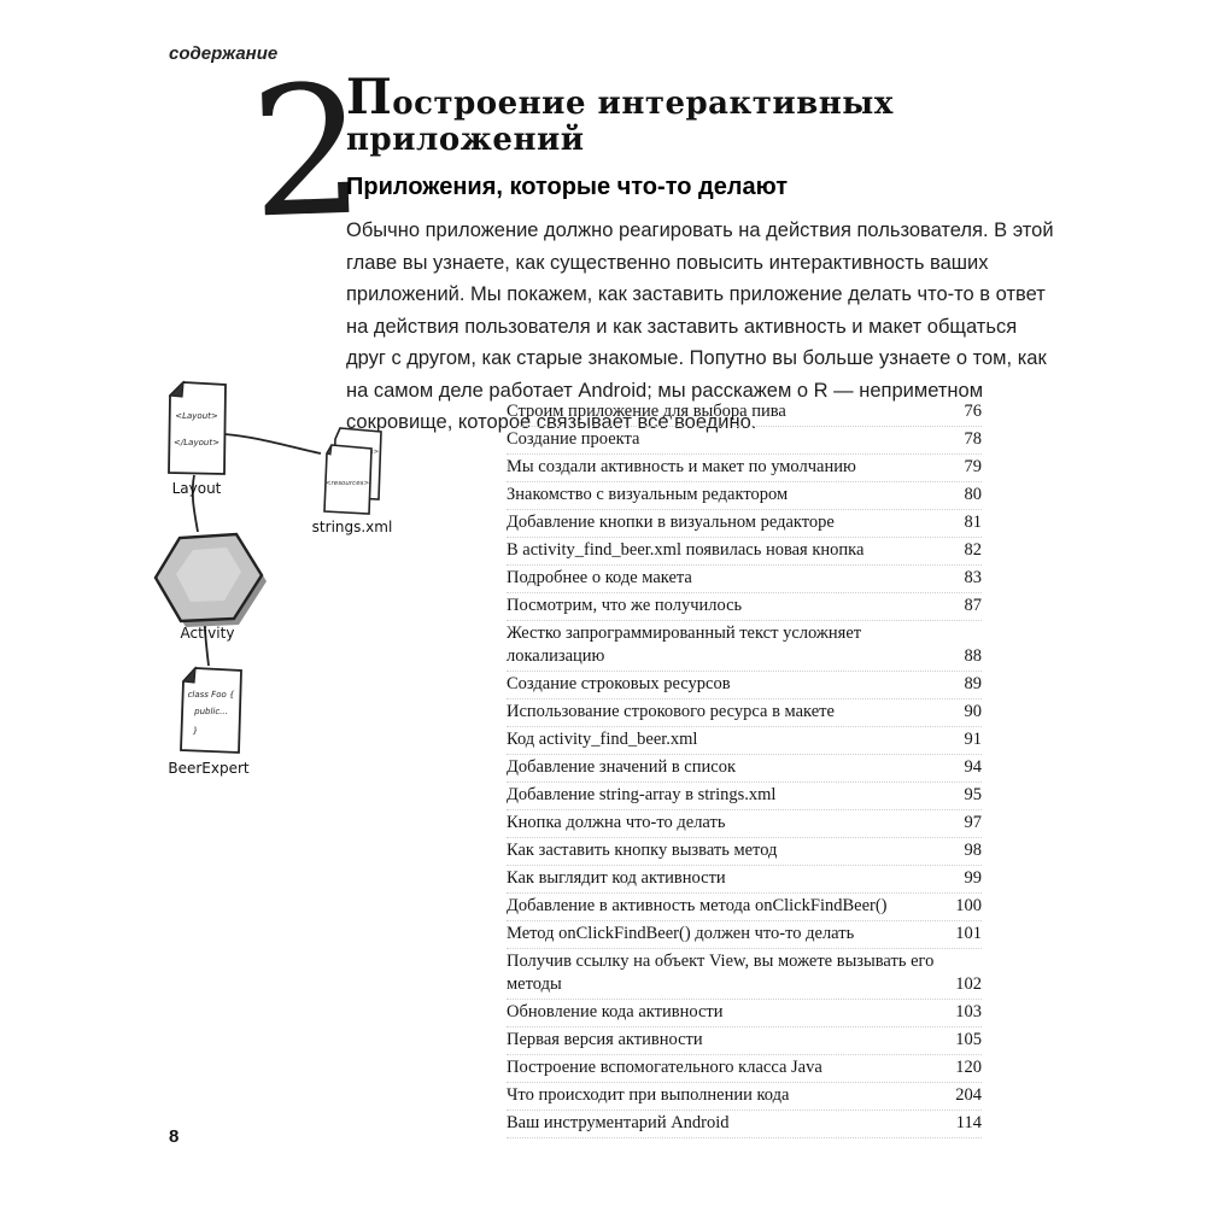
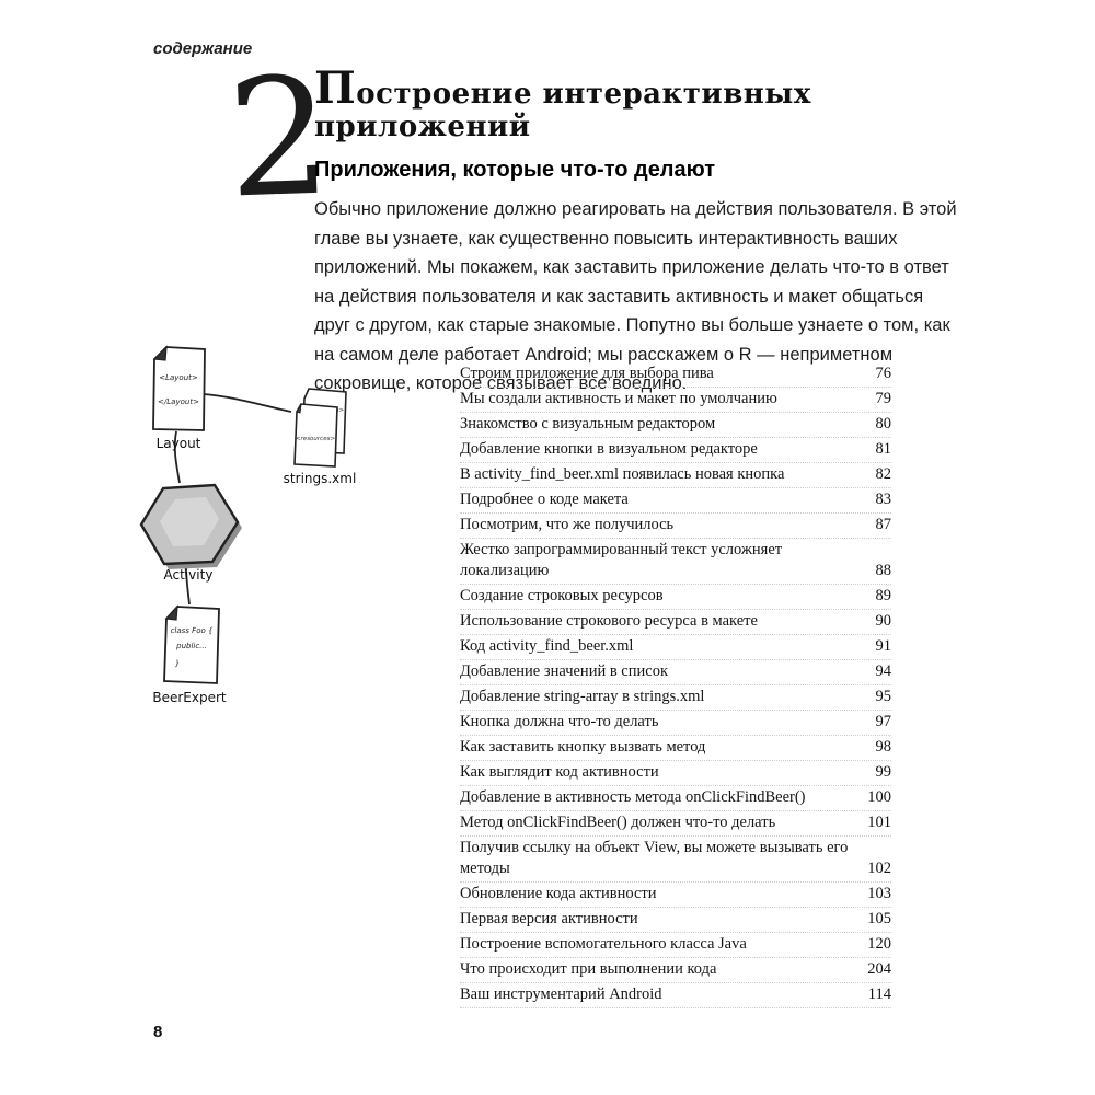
  содержание
  Построение интерактивных приложений
  Приложения, которые что-то делают
  Обычно приложение должно реагировать на действия пользователя. В этой главе вы узнаете, как существенно повысить интерактивность ваших приложений. Мы покажем, как заставить приложение делать что-то в ответ на действия пользователя и как заставить активность и макет общаться друг с другом, как старые знакомые. Попутно вы больше узнаете о том, как на самом деле работает Android; мы расскажем о R — неприметном сокровище, которое связывает все воедино.
  <Layout>
  </Layout>
  Layout
  strings.xml
  Activity
  class Foo {
  public...
  }
  BeerExpert
  Строим приложение для выбора пива
  76
- Создание проекта
- 78
  Мы создали активность и макет по умолчанию
  79
  Знакомство с визуальным редактором
  80
  Добавление кнопки в визуальном редакторе
  81
  В activity_find_beer.xml появилась новая кнопка
  82
  Подробнее о коде макета
  83
  Посмотрим, что же получилось
  87
  Жестко запрограммированный текст усложняет локализацию
  88
  Создание строковых ресурсов
  89
  Использование строкового ресурса в макете
  90
  Код activity_find_beer.xml
  91
  Добавление значений в список
  94
  Добавление string-array в strings.xml
  95
  Кнопка должна что-то делать
  97
  Как заставить кнопку вызвать метод
  98
  Как выглядит код активности
  99
  Добавление в активность метода onClickFindBeer()
  100
  Метод onClickFindBeer() должен что-то делать
  101
  Получив ссылку на объект View, вы можете вызывать его методы
  102
  Обновление кода активности
  103
  Первая версия активности
  105
  Построение вспомогательного класса Java
  120
  Что происходит при выполнении кода
  204
  Ваш инструментарий Android
  114
  8
